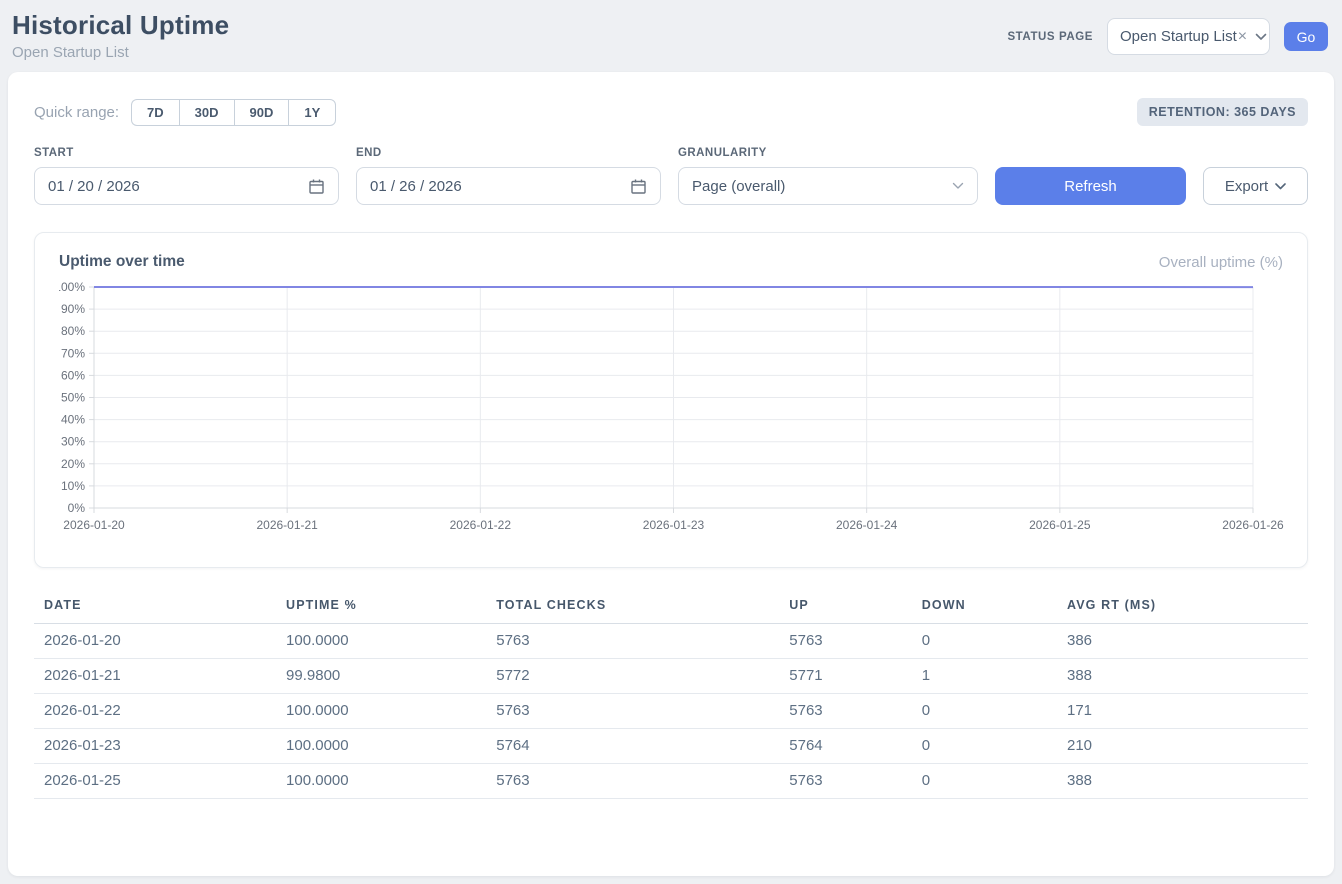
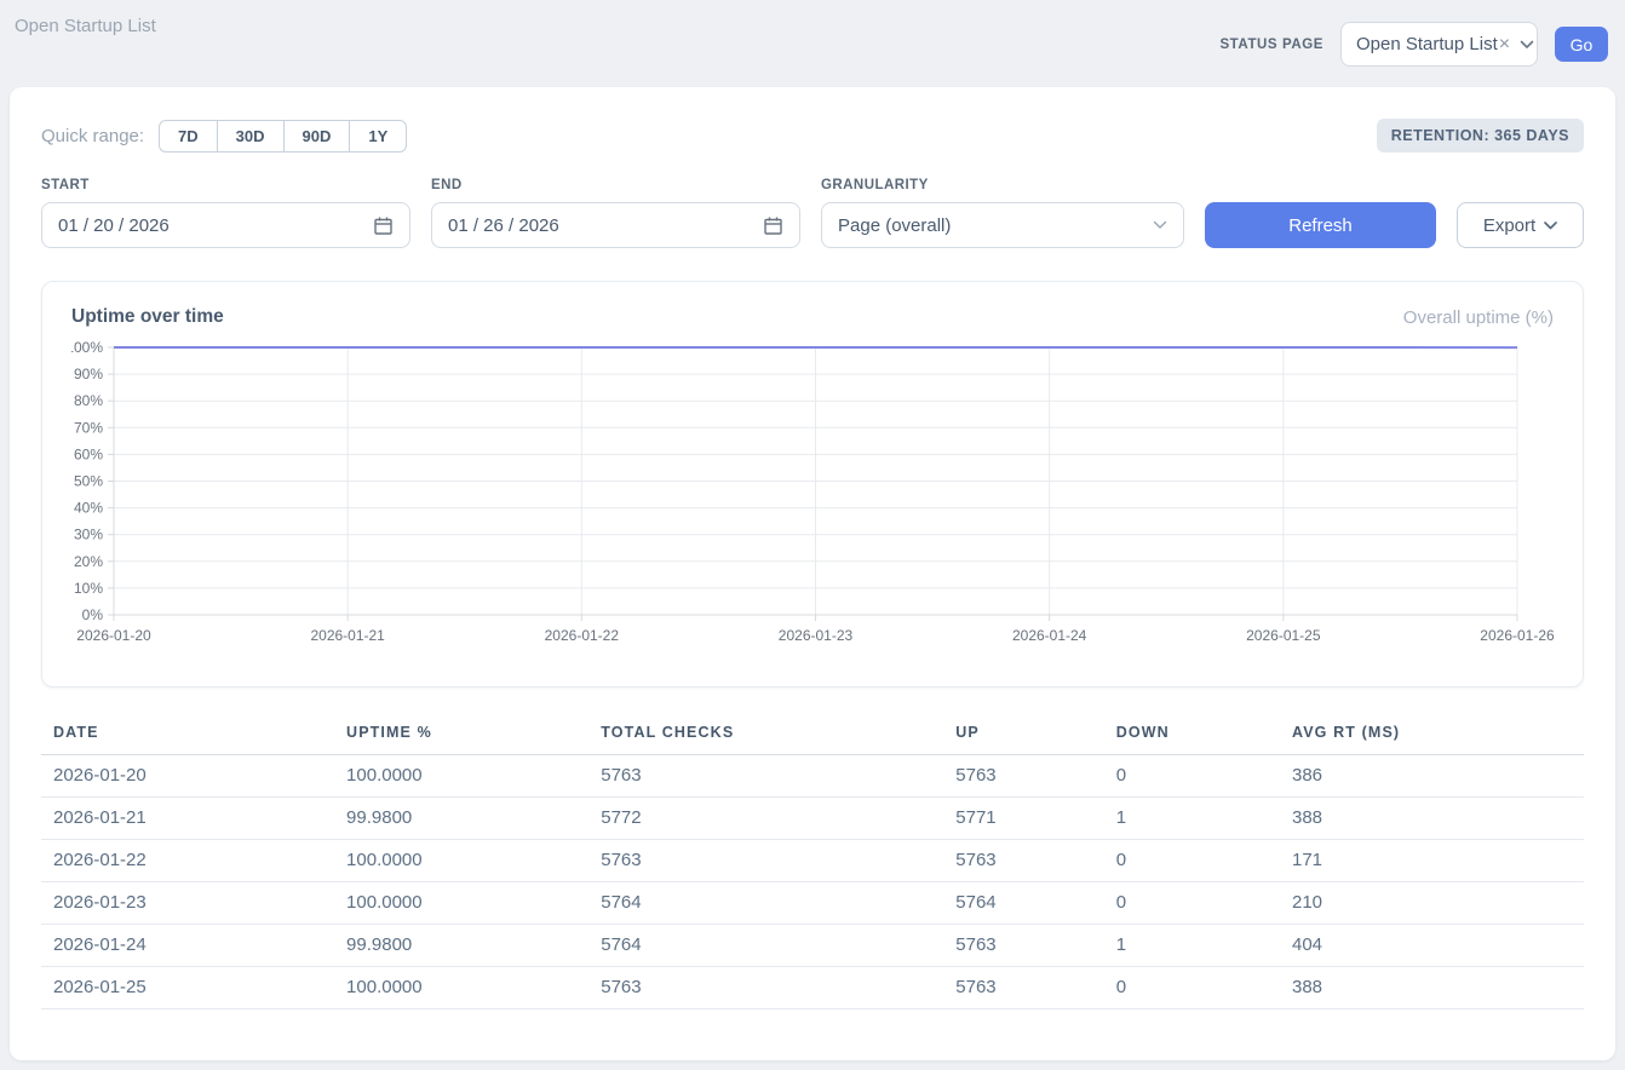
- Historical Uptime
  Open Startup List
  STATUS PAGE
  Open Startup List
  ×
  Go
  Quick range:
  7D
  30D
  90D
  1Y
  RETENTION: 365 DAYS
  START
  01 / 20 / 2026
  END
  01 / 26 / 2026
  GRANULARITY
  Page (overall)
  Refresh
  Export
  Uptime over time
  Overall uptime (%)
  0%
  10%
  20%
  30%
  40%
  50%
  60%
  70%
  80%
  90%
  00%
  2026-01-20
  2026-01-21
  2026-01-22
  2026-01-23
  2026-01-24
  2026-01-25
  2026-01-26
  DATE	UPTIME %	TOTAL CHECKS	UP	DOWN	AVG RT (MS)
  2026-01-20	100.0000	5763	5763	0	386
  2026-01-21	99.9800	5772	5771	1	388
  2026-01-22	100.0000	5763	5763	0	171
  2026-01-23	100.0000	5764	5764	0	210
+ 2026-01-24	99.9800	5764	5763	1	404
  2026-01-25	100.0000	5763	5763	0	388
